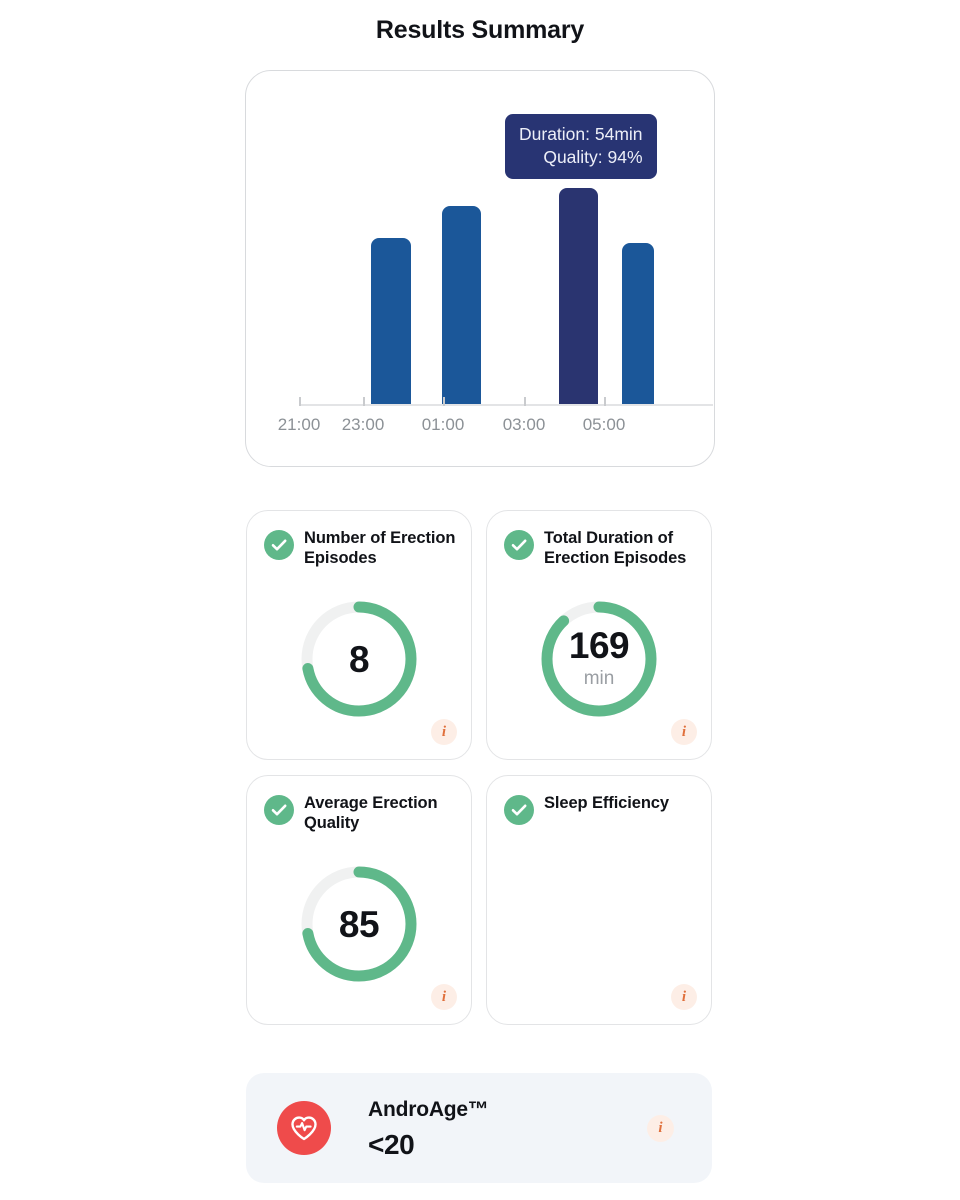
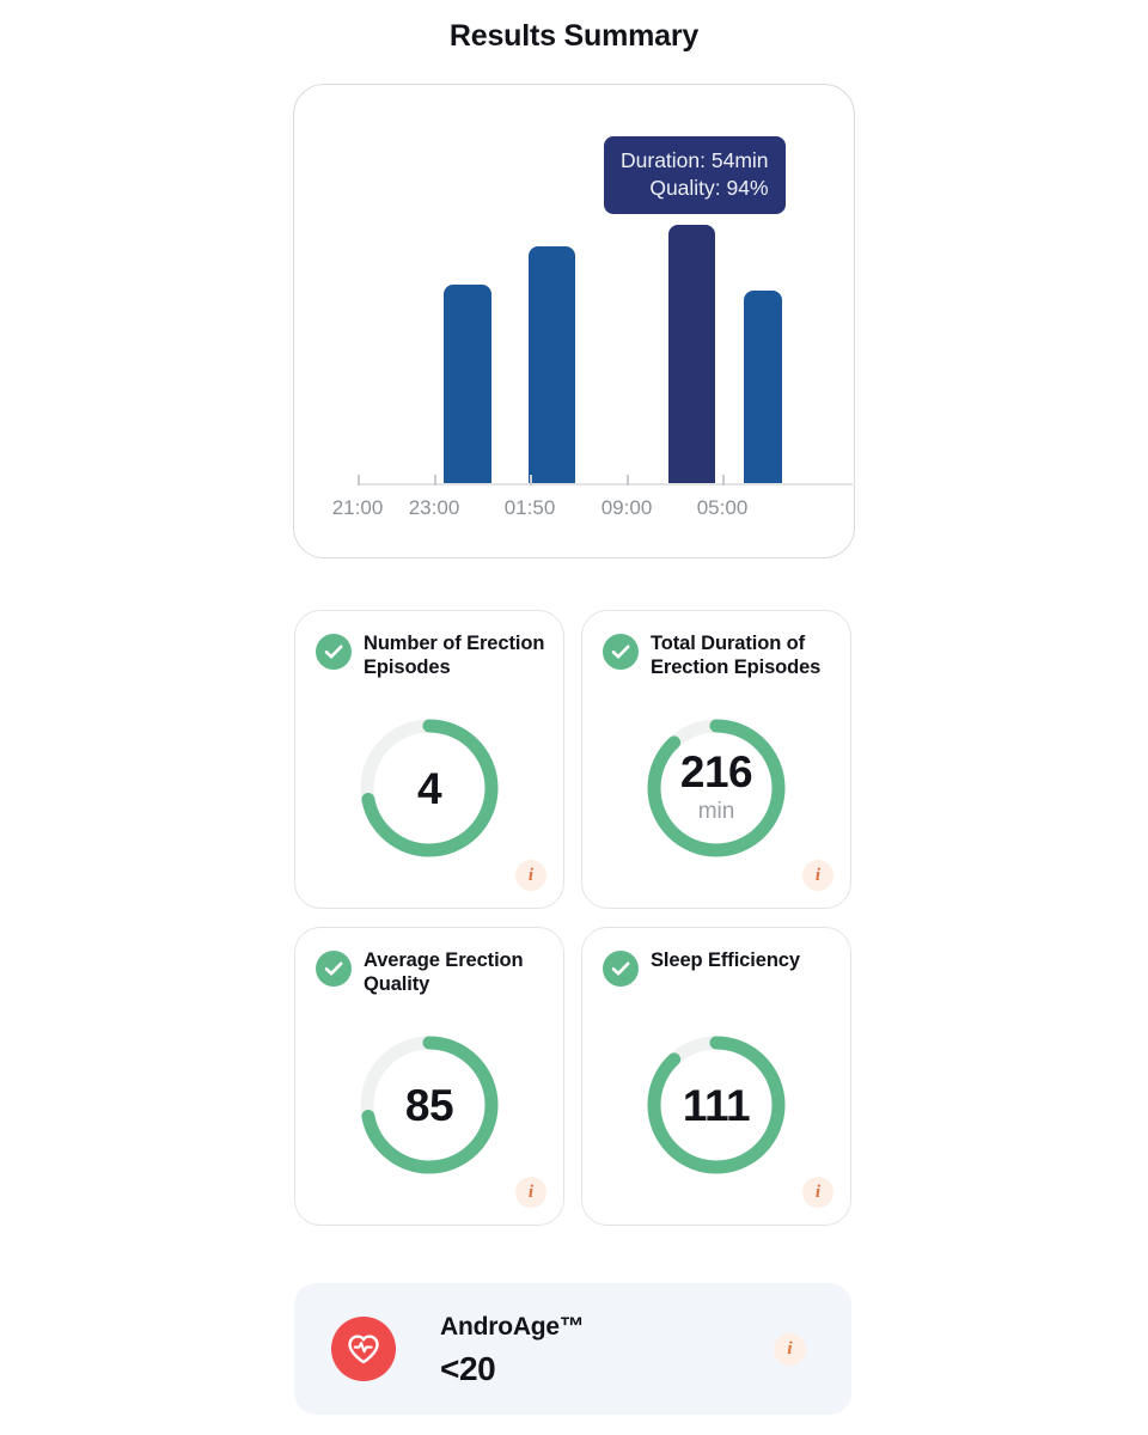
  Results Summary
  Duration: 54min
  Quality: 94%
  21:00
  23:00
- 01:00
+ 01:50
- 03:00
+ 09:00
  05:00
  Number of Erection Episodes
- 8
+ 4
  i
  Total Duration of Erection Episodes
- 169
+ 216
  min
  i
  Average Erection Quality
  85
  i
  Sleep Efficiency
+ 111
  i
  AndroAge™
  <20
  i
